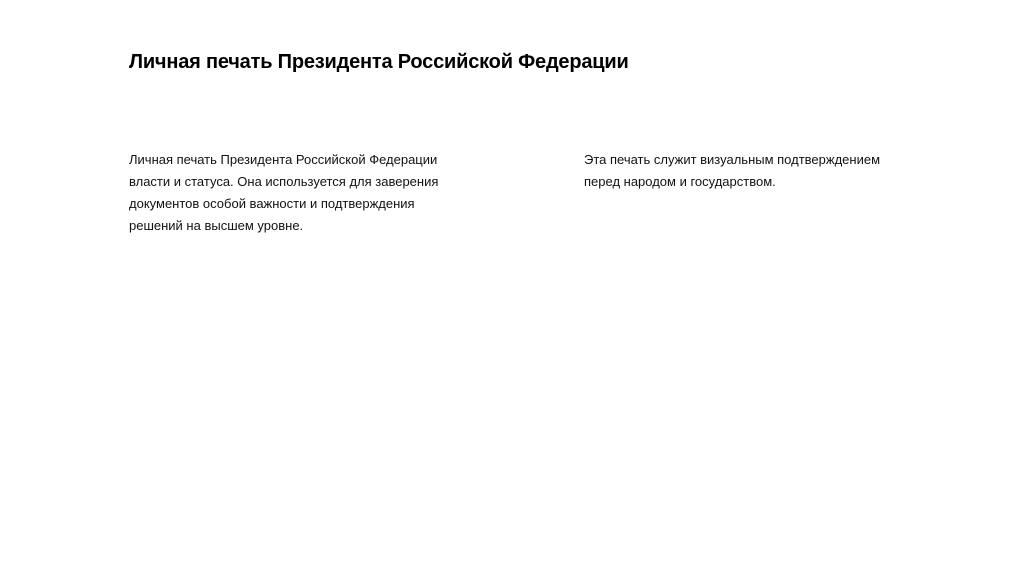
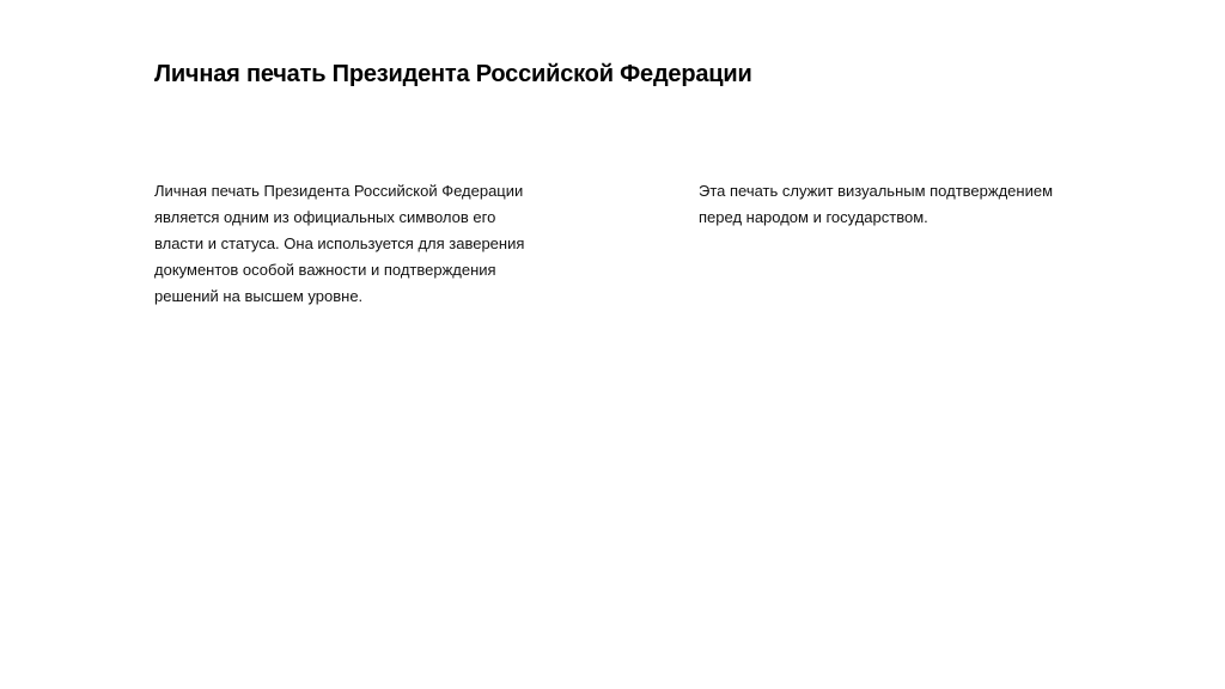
  Личная печать Президента Российской Федерации
  Личная печать Президента Российской Федерации
+ является одним из официальных символов его
  власти и статуса. Она используется для заверения
  документов особой важности и подтверждения
  решений на высшем уровне.
  Эта печать служит визуальным подтверждением
  перед народом и государством.
